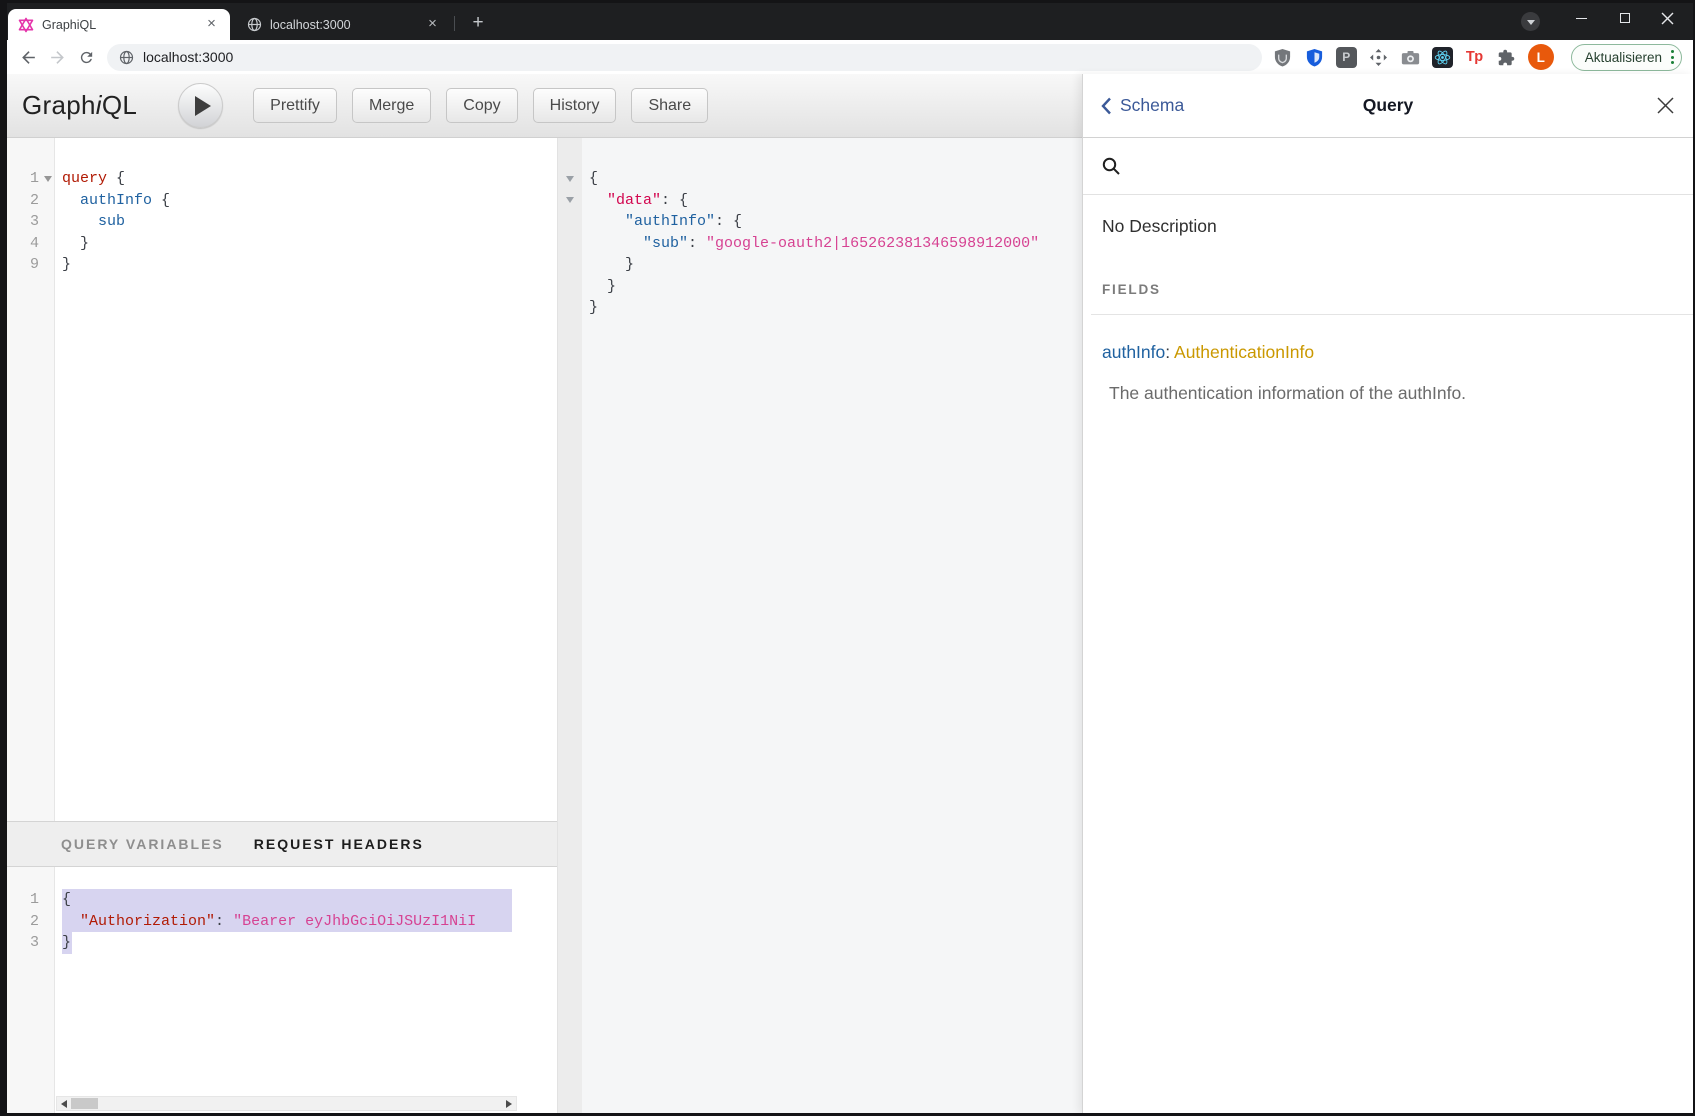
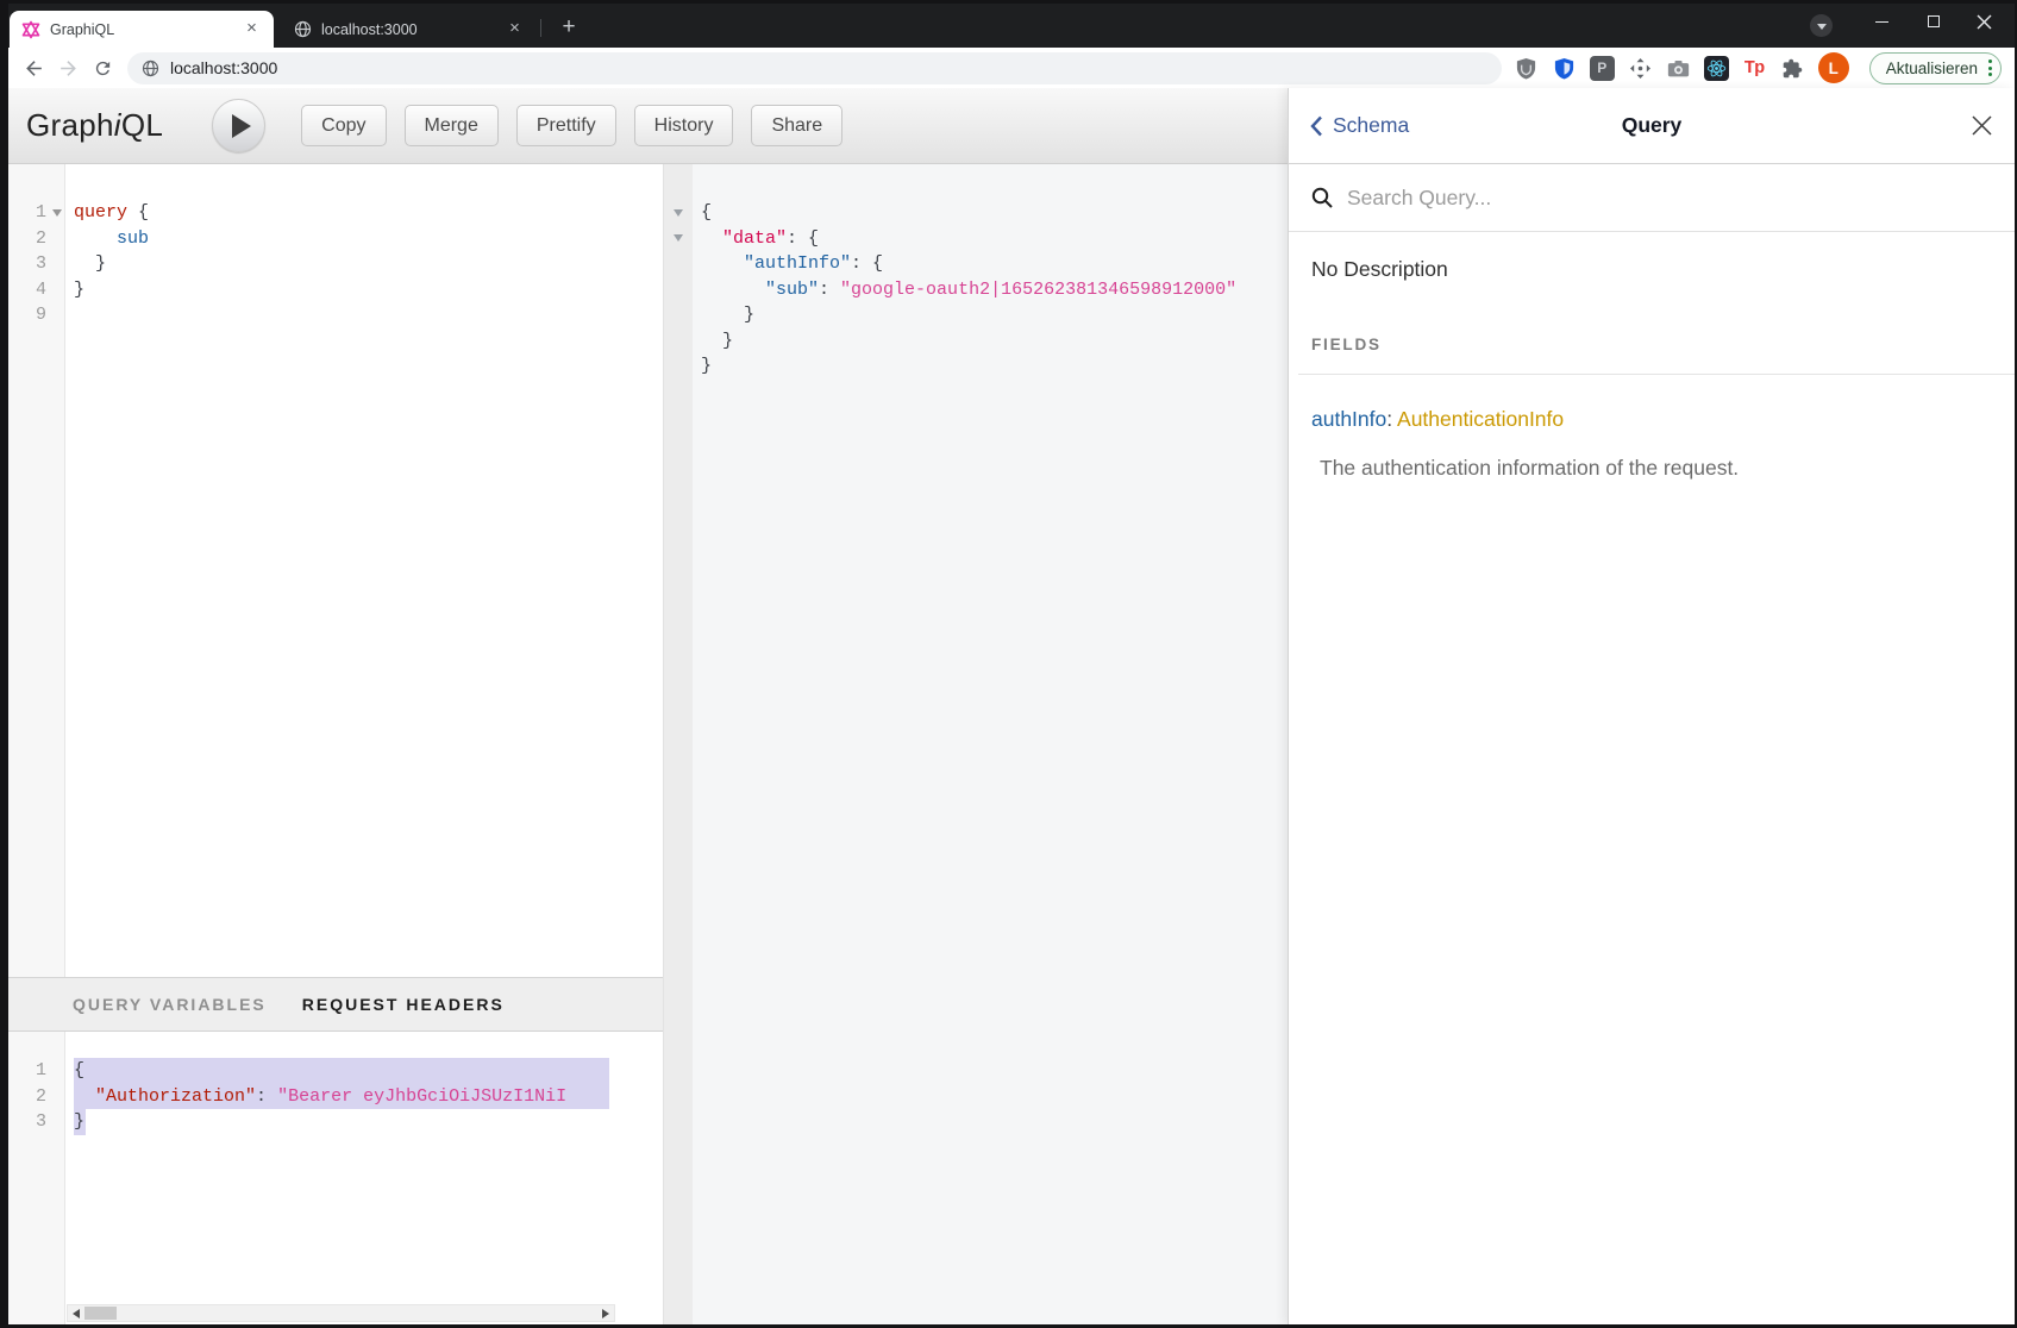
  GraphiQL
  ×
  localhost:3000
  ×
  +
  localhost:3000
  P
  Tp
  L
  Aktualisieren
  GraphiQL
- Prettify
+ Copy
  Merge
- Copy
+ Prettify
  History
  Share
  1
  2
  3
  4
  9
  query {
- authInfo {
  sub
  }
  }
  QUERY VARIABLES
  REQUEST HEADERS
  1
  2
  3
  {
  "Authorization": "Bearer eyJhbGciOiJSUzI1NiI
  }
  {
  "data": {
  "authInfo": {
  "sub": "google-oauth2|165262381346598912000"
  }
  }
  }
  Schema
  Query
+ Search Query...
  No Description
  FIELDS
  authInfo: AuthenticationInfo
- The authentication information of the authInfo.
+ The authentication information of the request.
